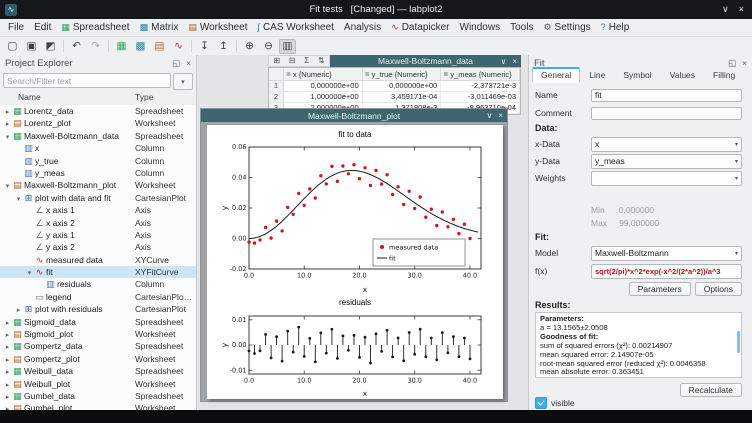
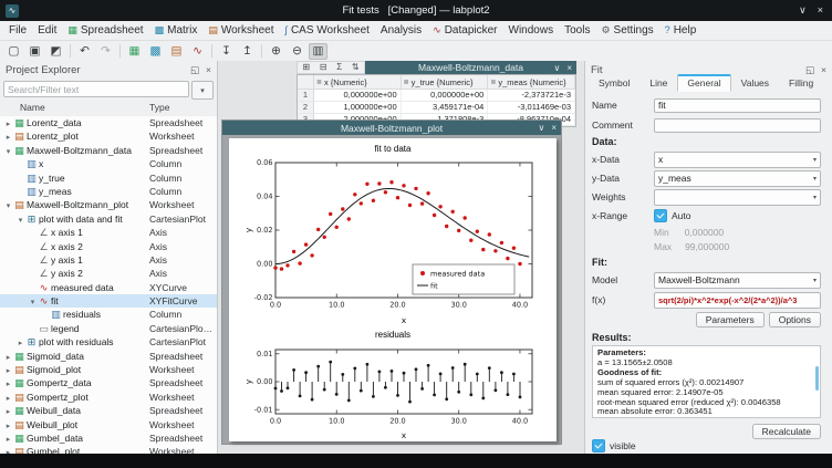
  ∿
  Fit tests [Changed] — labplot2
  ∨
  ×
  File
  Edit
  ▦
  Spreadsheet
  ▩
  Matrix
  ▤
  Worksheet
  ∫
  CAS Worksheet
  Analysis
  ∿
  Datapicker
  Windows
  Tools
  ⚙
  Settings
  ?
  Help
  ▢
  ▣
  ◩
  ↶
  ↷
  ▦
  ▩
  ▤
  ∿
  ↧
  ↥
  ⊕
  ⊖
  ▥
  Project Explorer
  ◱
  ×
  Search/Filter text
  Name
  Type
  ▦ Lorentz_data
  Spreadsheet
  ▤ Lorentz_plot
  Worksheet
  ▦ Maxwell-Boltzmann_data
  Spreadsheet
  ▥ x
  Column
  ▥ y_true
  Column
  ▥ y_meas
  Column
  ▤ Maxwell-Boltzmann_plot
  Worksheet
  ⊞ plot with data and fit
  CartesianPlot
  ∠ x axis 1
  Axis
  ∠ x axis 2
  Axis
  ∠ y axis 1
  Axis
  ∠ y axis 2
  Axis
  ∿ measured data
  XYCurve
  ∿ fit
  XYFitCurve
  ▥ residuals
  Column
  ▭ legend
  CartesianPlotLe
  ⊞ plot with residuals
  CartesianPlot
  ▦ Sigmoid_data
  Spreadsheet
  ▤ Sigmoid_plot
  Worksheet
  ▦ Gompertz_data
  Spreadsheet
  ▤ Gompertz_plot
  Worksheet
  ▦ Weibull_data
  Spreadsheet
  ▤ Weibull_plot
  Worksheet
  ▦ Gumbel_data
  Spreadsheet
  ▤ Gumbel_plot
  Worksheet
  ⊞
  ⊟
  Σ
  ⇅
  Maxwell-Boltzmann_data
  ∨
  ×
  x {Numeric}
  y_true {Numeric}
  y_meas {Numeric}
  1
  0,000000e+00
  0,000000e+00
  -2,373721e-3
  2
  1,000000e+00
  3,459171e-04
  -3,011469e-03
  3
  2,000000e+00
  1,371808e-3
  -8,963710e-04
  Maxwell-Boltzmann_plot
  ∨
  ×
  fit to data
  0.0
  10.0
  20.0
  30.0
  40.0
  -0.02
  0.00
  0.02
  0.04
  0.06
  x
  measured data
  fit
  residuals
  0.0
  10.0
  20.0
  30.0
  40.0
  -0.01
  0.00
  0.01
  x
  Fit
  ◱
  ×
- General
+ Symbol
  Line
- Symbol
+ General
  Values
  Filling
  Name
  fit
  Comment
  Data:
  x-Data
  x
  y-Data
  y_meas
  Weights
+ x-Range
+ Auto
  Min
  0,000000
  Max
  99,000000
  Fit:
  Model
  Maxwell-Boltzmann
  f(x)
  sqrt(2/pi)*x^2*exp(-x^2/(2*a^2))/a^3
  Parameters
  Options
  Results:
  Parameters:
  a = 13.1565±2.0508
  Goodness of fit:
  sum of squared errors (χ²): 0.00214907
  mean squared error: 2.14907e-05
  root-mean squared error (reduced χ²): 0.0046358
  mean absolute error: 0.363451
  Recalculate
  visible
